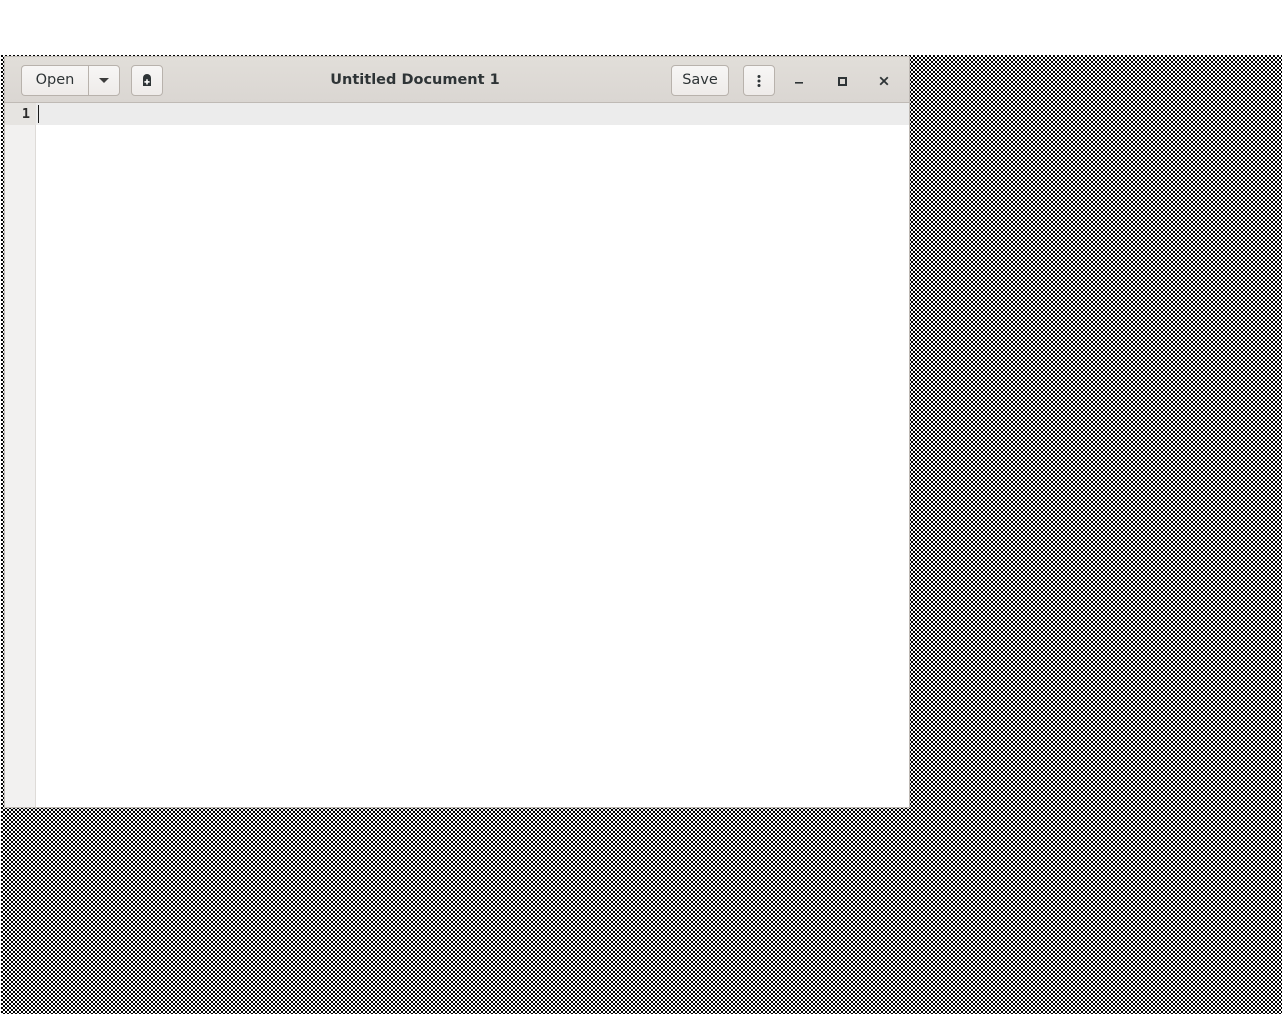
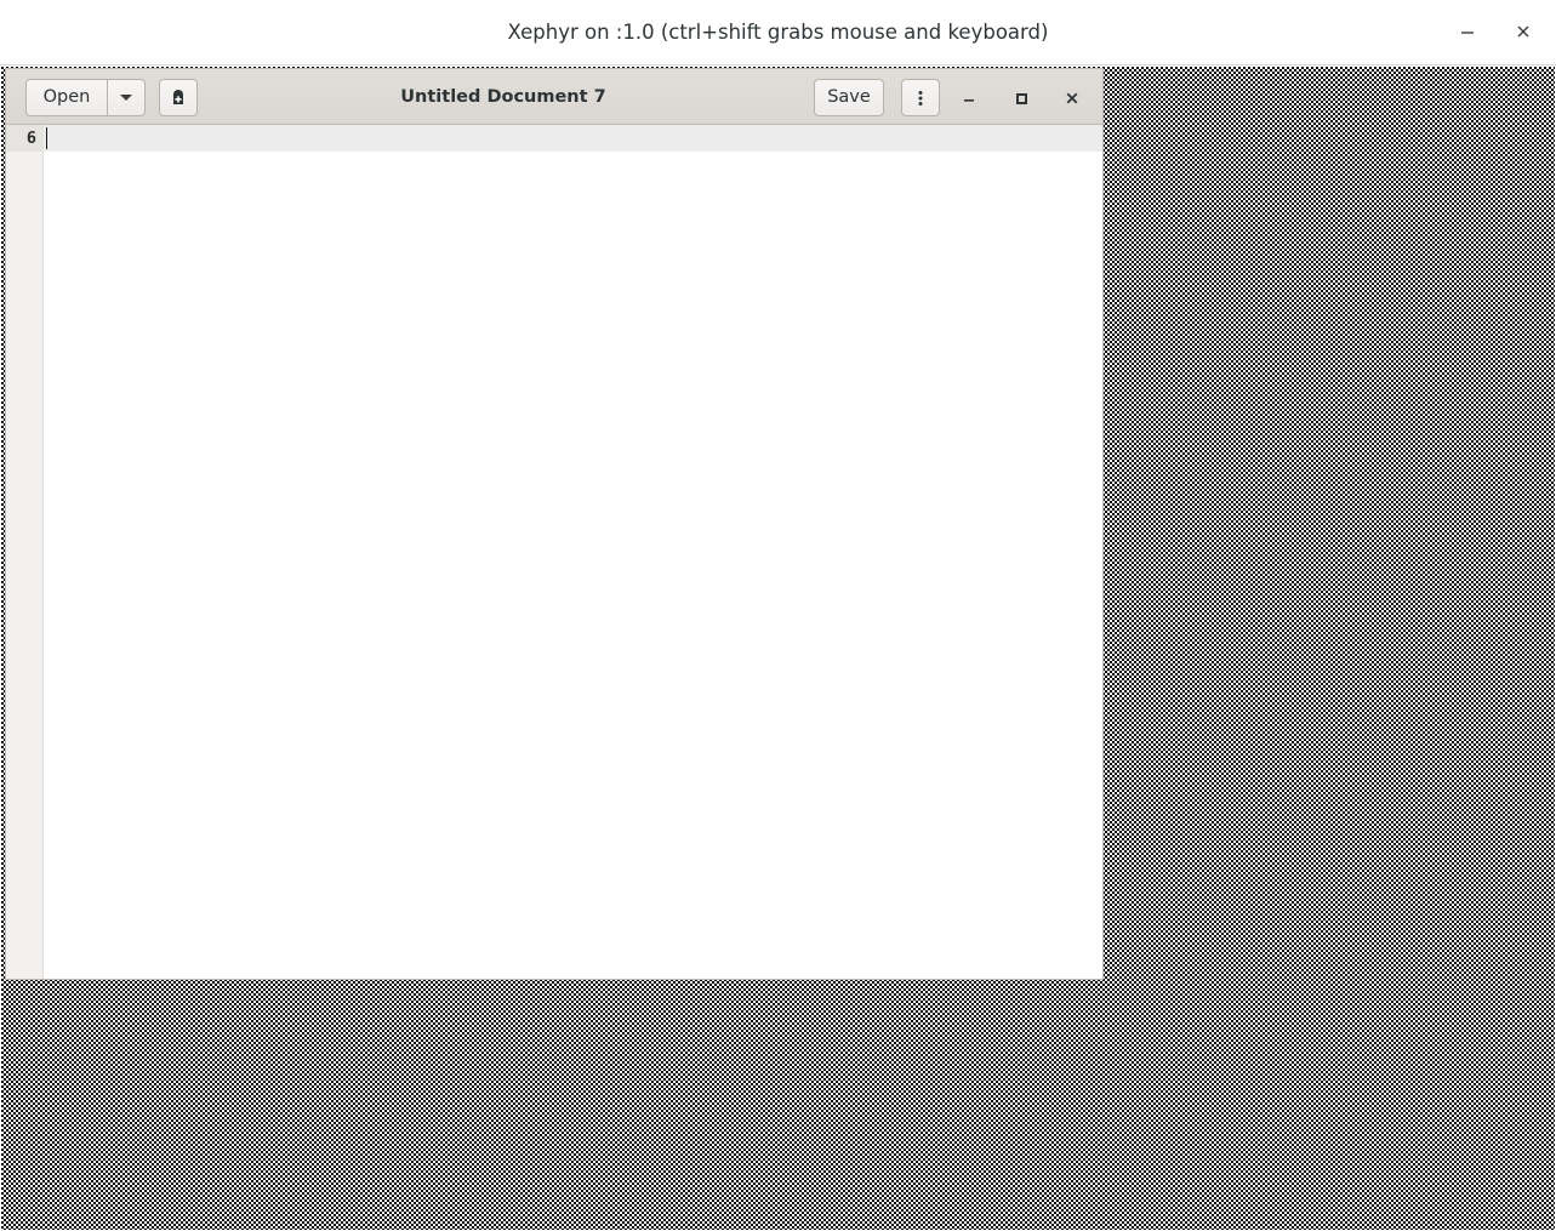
+ Xephyr on :1.0 (ctrl+shift grabs mouse and keyboard)
  Open
- Untitled Document 1
+ Untitled Document 7
  Save
- 1
+ 6
